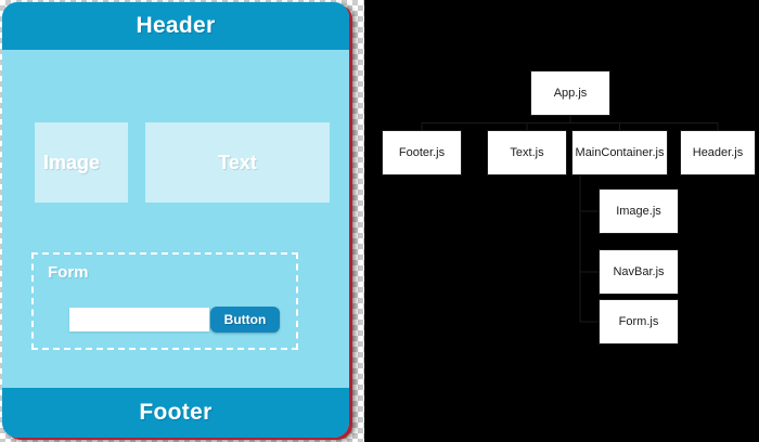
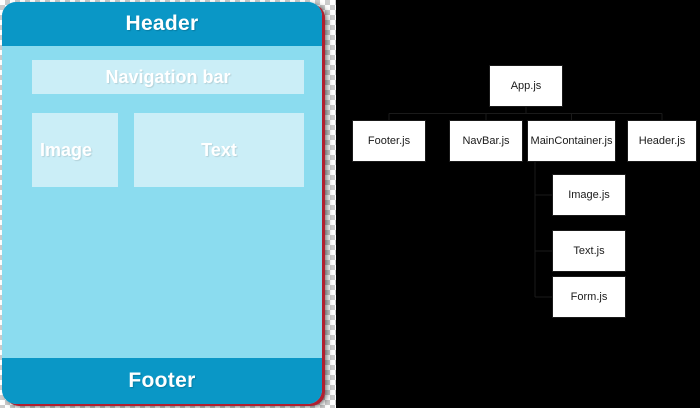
  Header
+ Navigation bar
  Image
  Text
- Form
- Button
  Footer
  App.js
  Footer.js
- Text.js
+ NavBar.js
  MainContainer.js
  Header.js
  Image.js
- NavBar.js
+ Text.js
  Form.js
